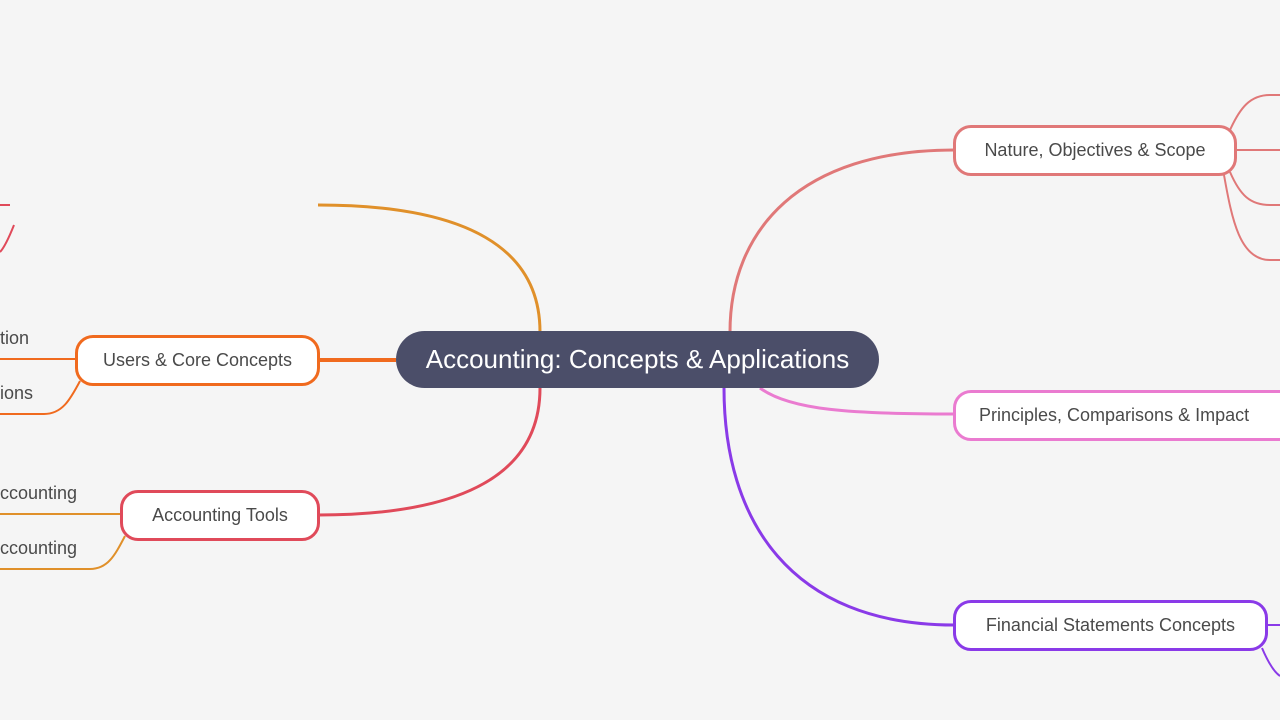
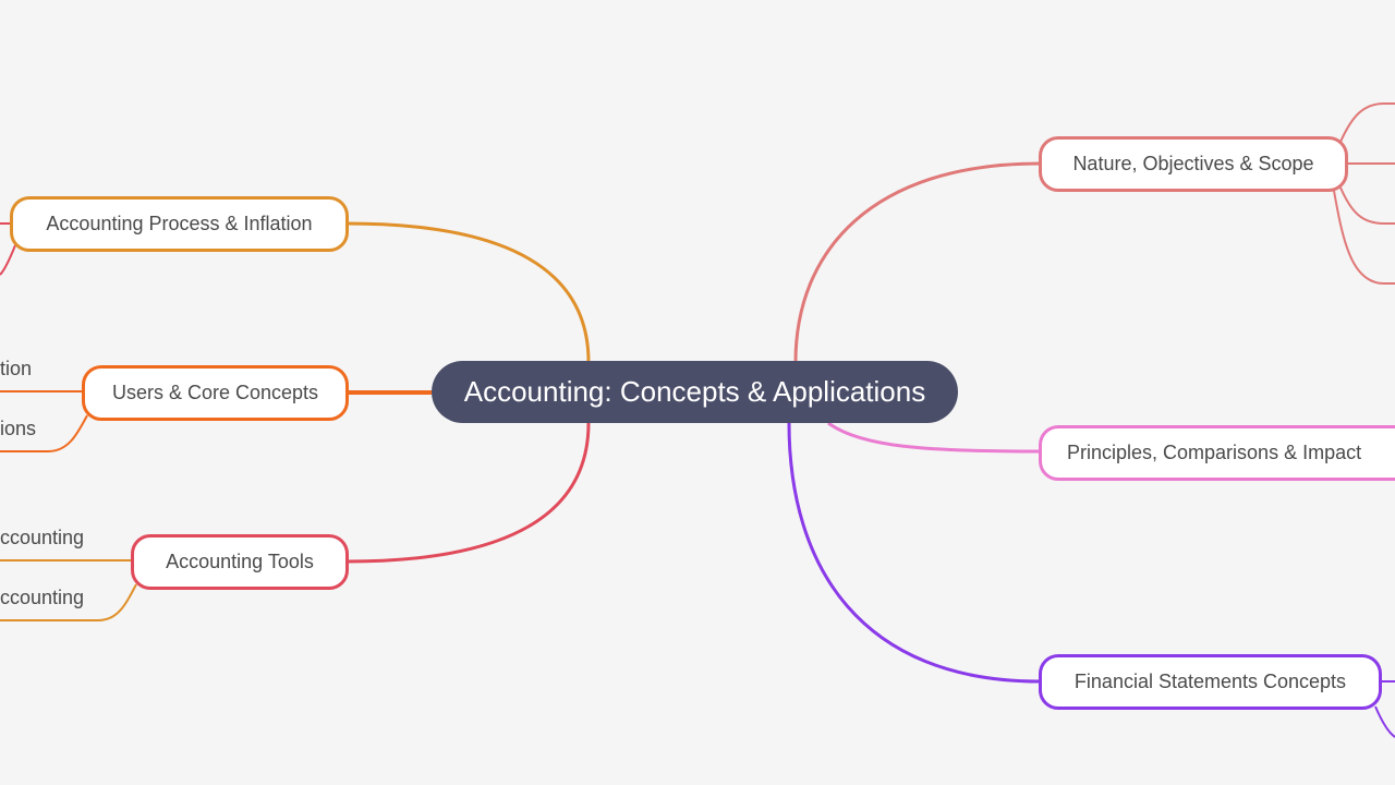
  Accounting: Concepts & Applications
+ Accounting Process & Inflation
  Users & Core Concepts
  Accounting Tools
  tion
  ions
  ccounting
  ccounting
  Nature, Objectives & Scope
  Principles, Comparisons & Impact
  Financial Statements Concepts
